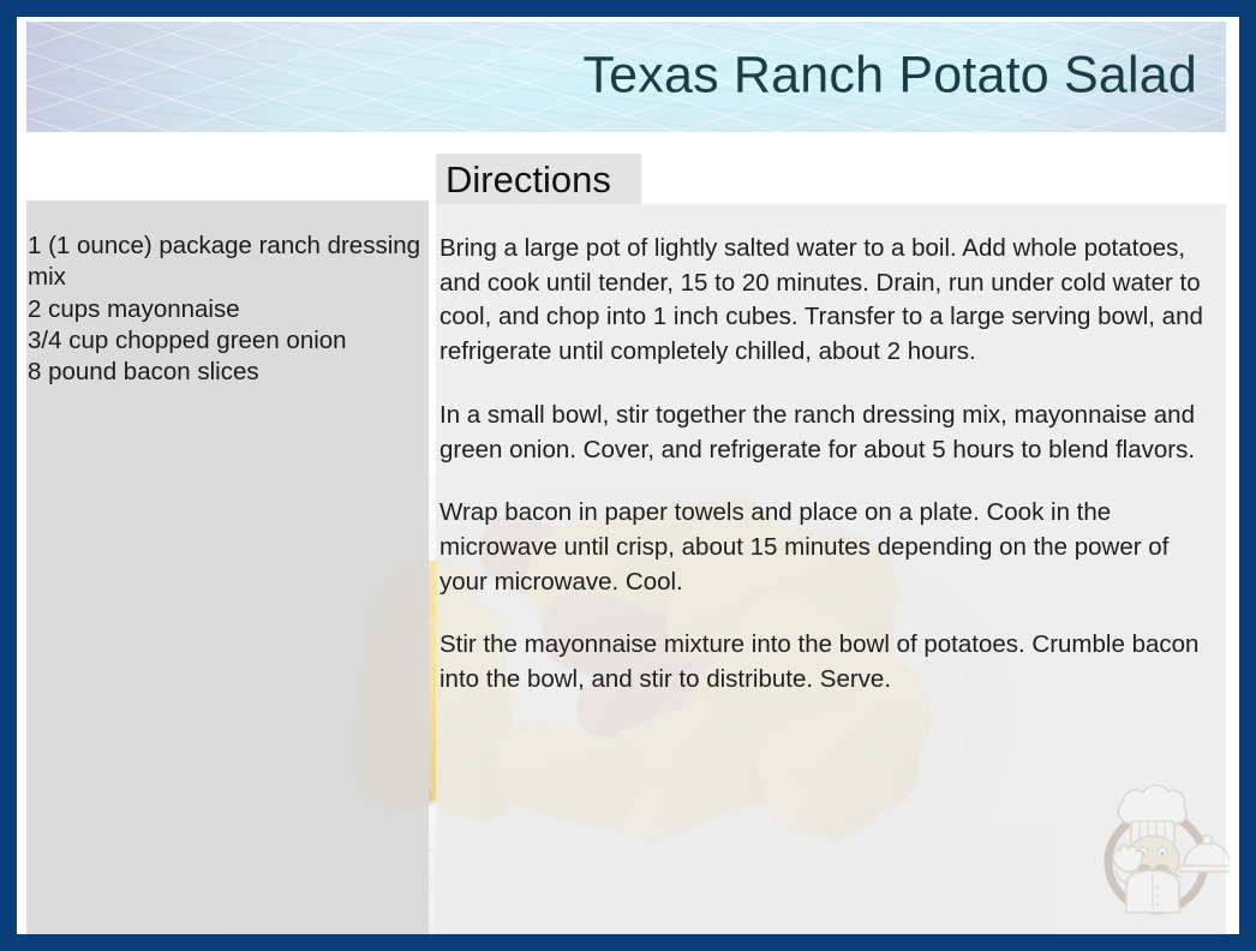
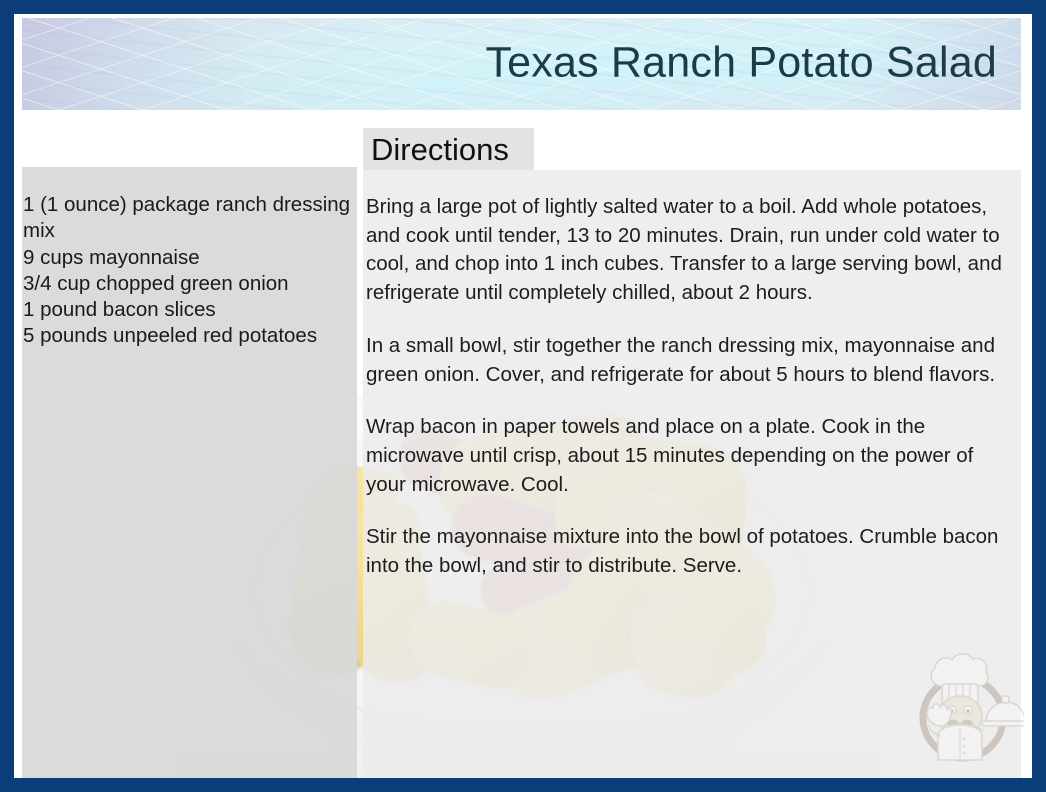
  Texas Ranch Potato Salad
  Directions
  1 (1 ounce) package ranch dressing mix
- 2 cups mayonnaise
+ 9 cups mayonnaise
  3/4 cup chopped green onion
- 8 pound bacon slices
+ 1 pound bacon slices
+ 5 pounds unpeeled red potatoes
- Bring a large pot of lightly salted water to a boil. Add whole potatoes, and cook until tender, 15 to 20 minutes. Drain, run under cold water to cool, and chop into 1 inch cubes. Transfer to a large serving bowl, and refrigerate until completely chilled, about 2 hours.
+ Bring a large pot of lightly salted water to a boil. Add whole potatoes, and cook until tender, 13 to 20 minutes. Drain, run under cold water to cool, and chop into 1 inch cubes. Transfer to a large serving bowl, and refrigerate until completely chilled, about 2 hours.
  In a small bowl, stir together the ranch dressing mix, mayonnaise and green onion. Cover, and refrigerate for about 5 hours to blend flavors.
  Wrap bacon in paper towels and place on a plate. Cook in the microwave until crisp, about 15 minutes depending on the power of your microwave. Cool.
  Stir the mayonnaise mixture into the bowl of potatoes. Crumble bacon into the bowl, and stir to distribute. Serve.
